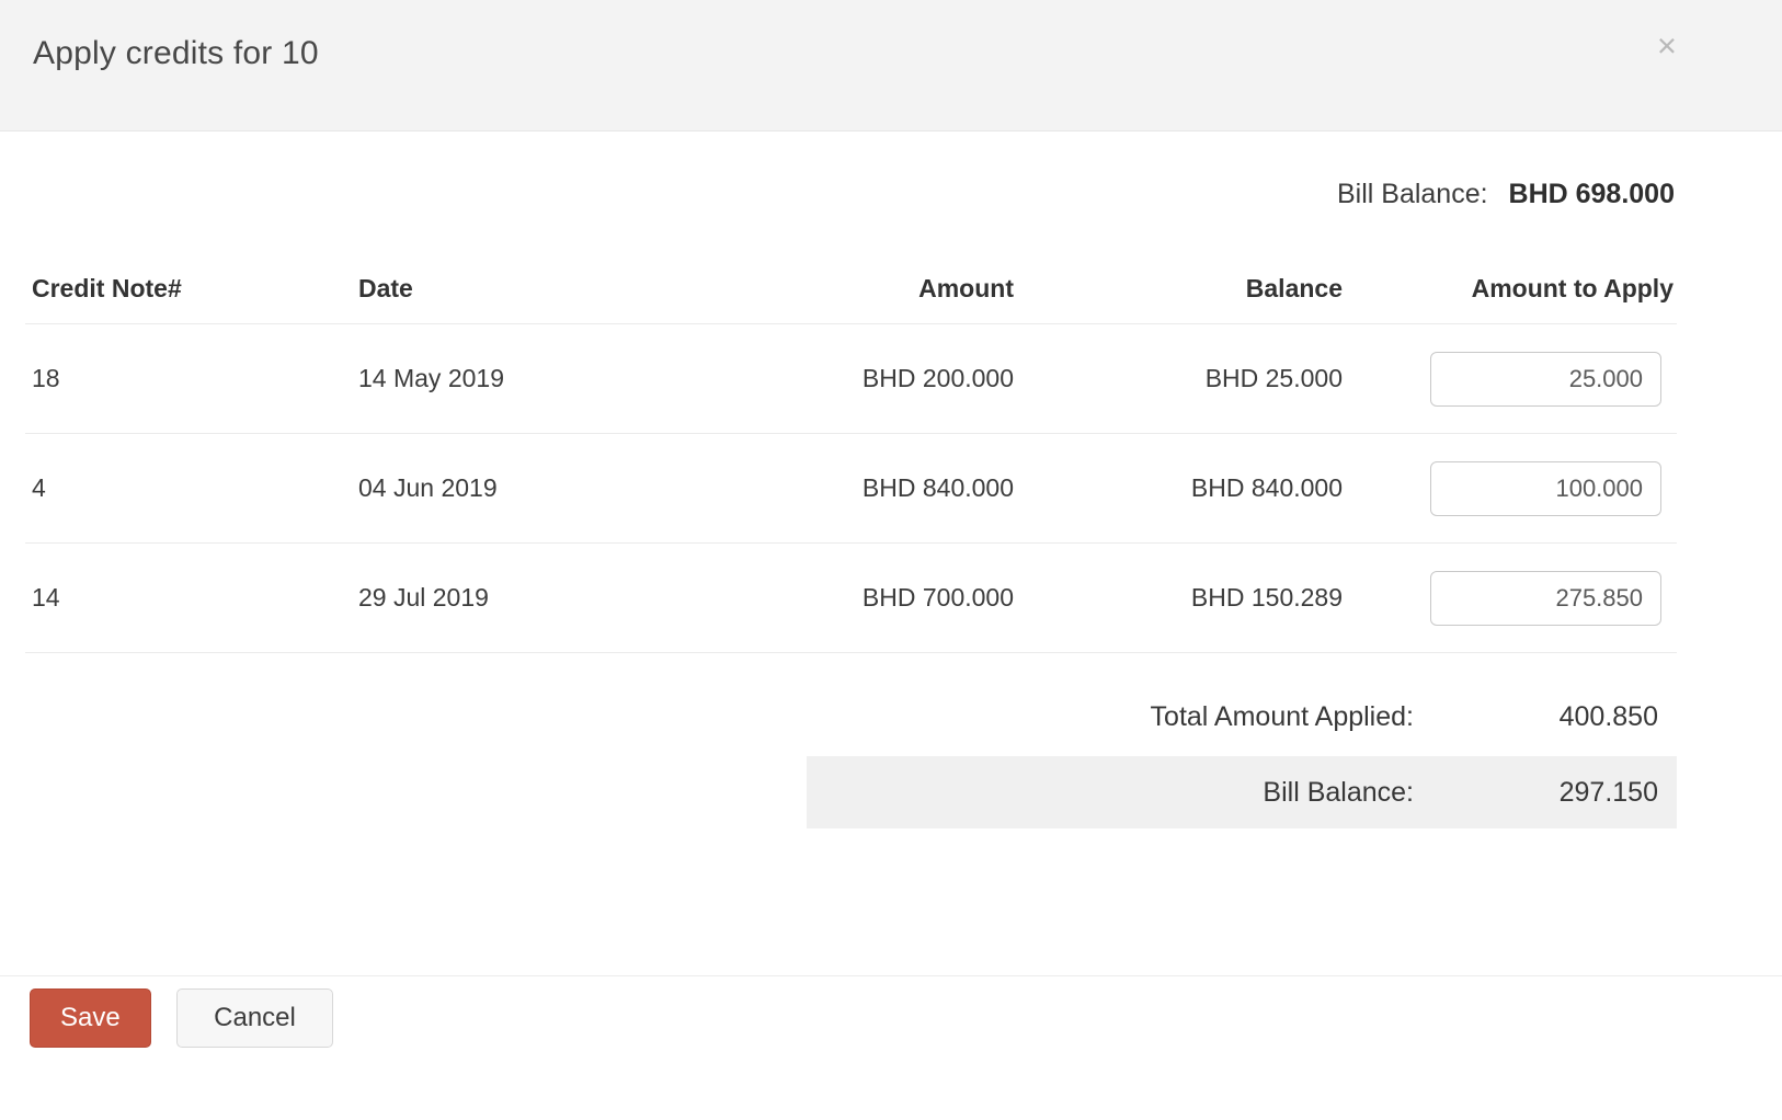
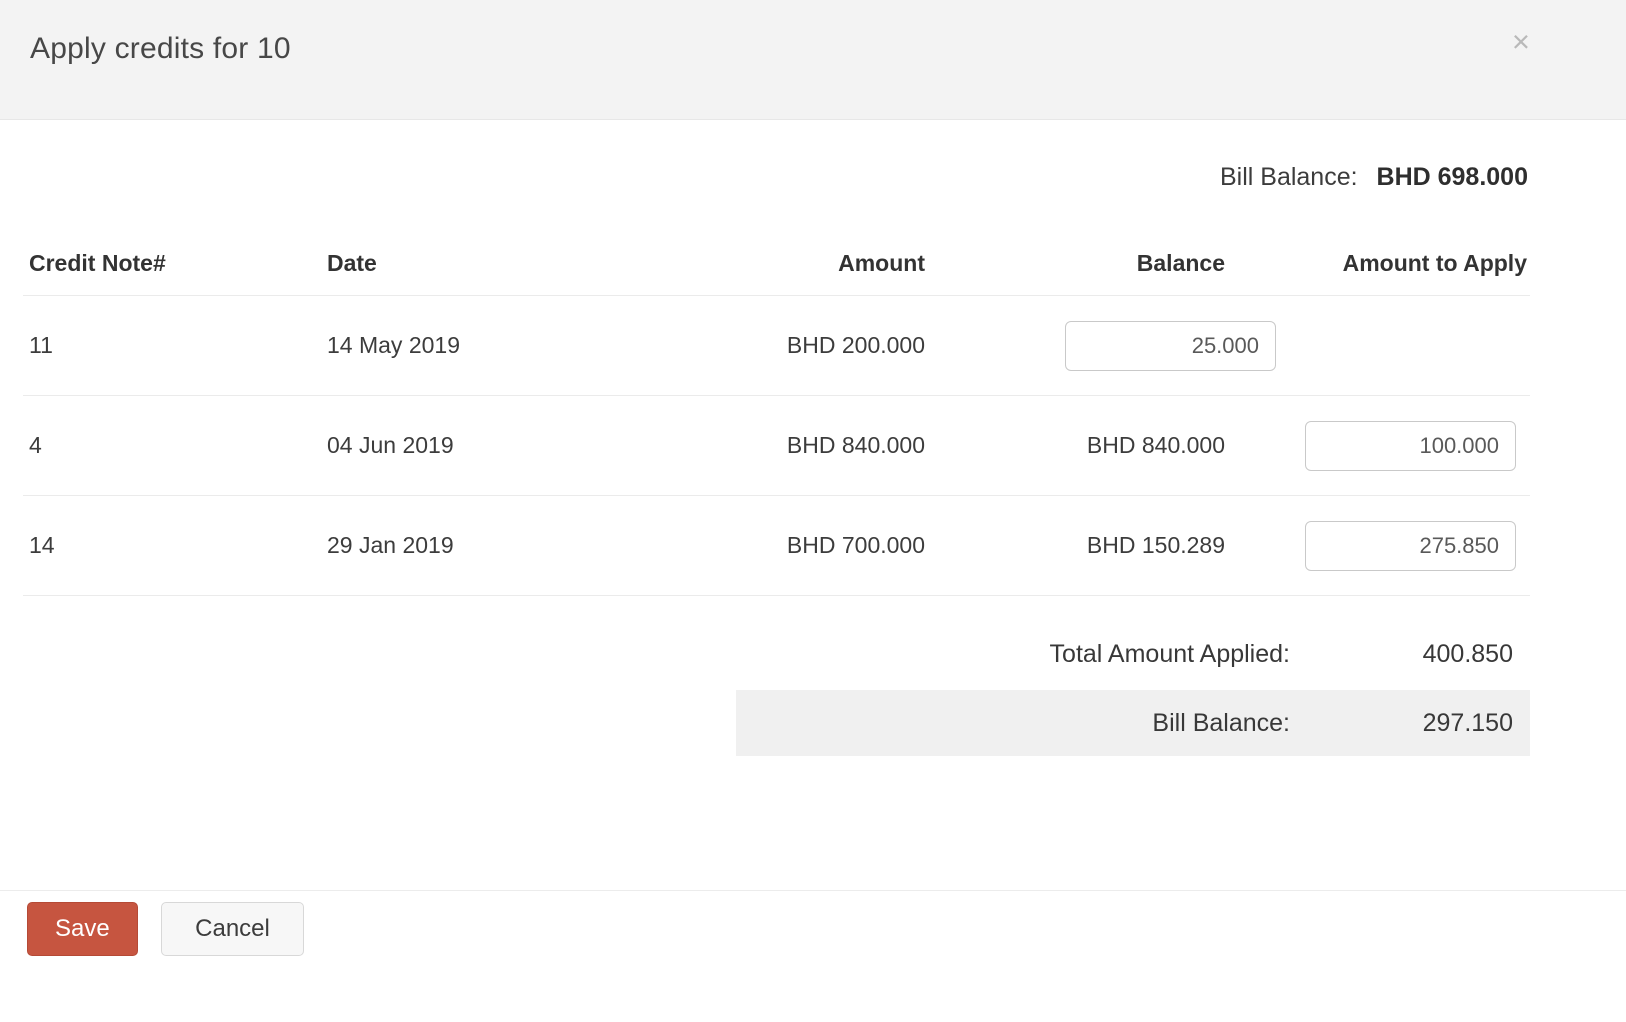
  Apply credits for 10
  ×
  Bill Balance: BHD 698.000
  Credit Note#
  Date
  Amount
  Balance
  Amount to Apply
- 18
+ 11
  14 May 2019
  BHD 200.000
- BHD 25.000
  25.000
  4
  04 Jun 2019
  BHD 840.000
  BHD 840.000
  100.000
  14
- 29 Jul 2019
+ 29 Jan 2019
  BHD 700.000
  BHD 150.289
  275.850
  Total Amount Applied:
  400.850
  Bill Balance:
  297.150
  Save Cancel
